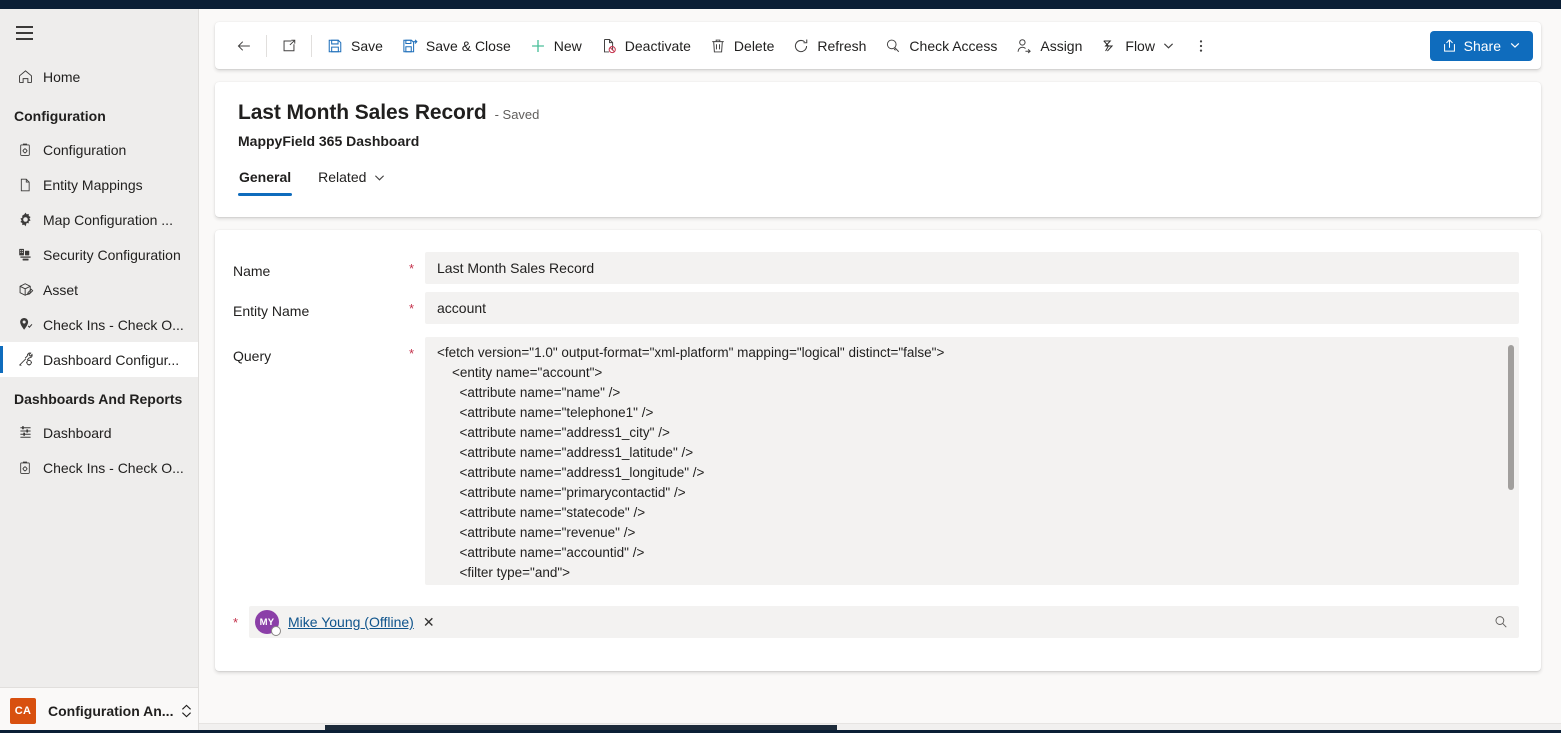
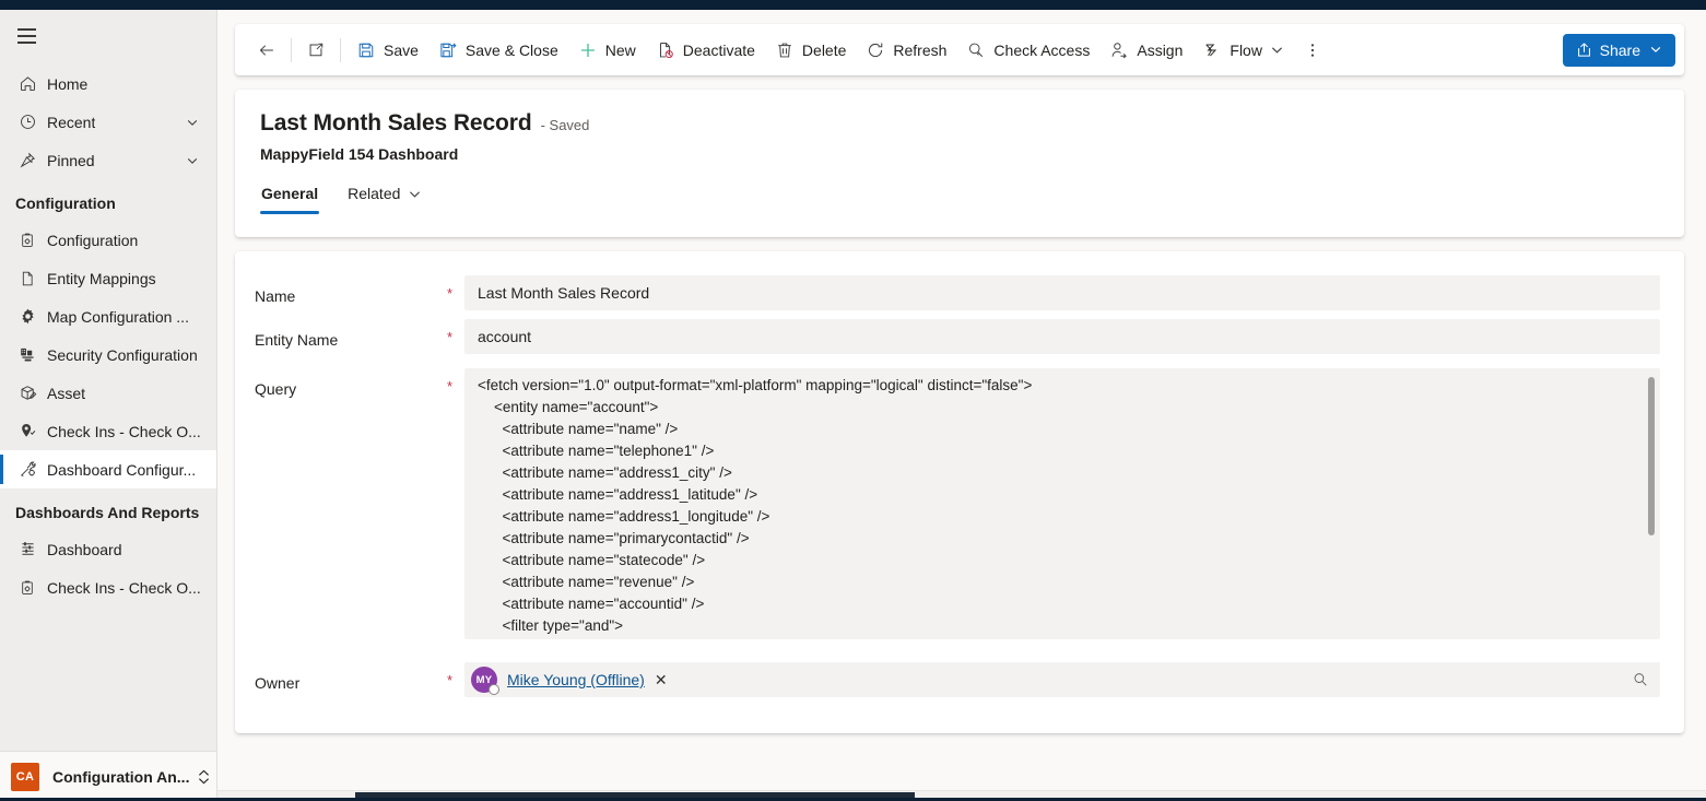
  Home
+ Recent
+ Pinned
  Configuration
  Configuration
  Entity Mappings
  Map Configuration ...
  Security Configuration
  Asset
  Check Ins - Check O...
  Dashboard Configur...
  Dashboards And Reports
  Dashboard
  Check Ins - Check O...
  CA
  Configuration An...
  Save
  Save & Close
  New
  Deactivate
  Delete
  Refresh
  Check Access
  Assign
  Flow
  Share
  Last Month Sales Record
  - Saved
- MappyField 365 Dashboard
+ MappyField 154 Dashboard
  General
  Related
  Name
  *
  Last Month Sales Record
  Entity Name
  *
  account
  Query
  *
  <fetch version="1.0" output-format="xml-platform" mapping="logical" distinct="false">
  <entity name="account">
  <attribute name="name" />
  <attribute name="telephone1" />
  <attribute name="address1_city" />
  <attribute name="address1_latitude" />
  <attribute name="address1_longitude" />
  <attribute name="primarycontactid" />
  <attribute name="statecode" />
  <attribute name="revenue" />
  <attribute name="accountid" />
  <filter type="and">
+ Owner
  *
  MY
  Mike Young (Offline)
  ✕
